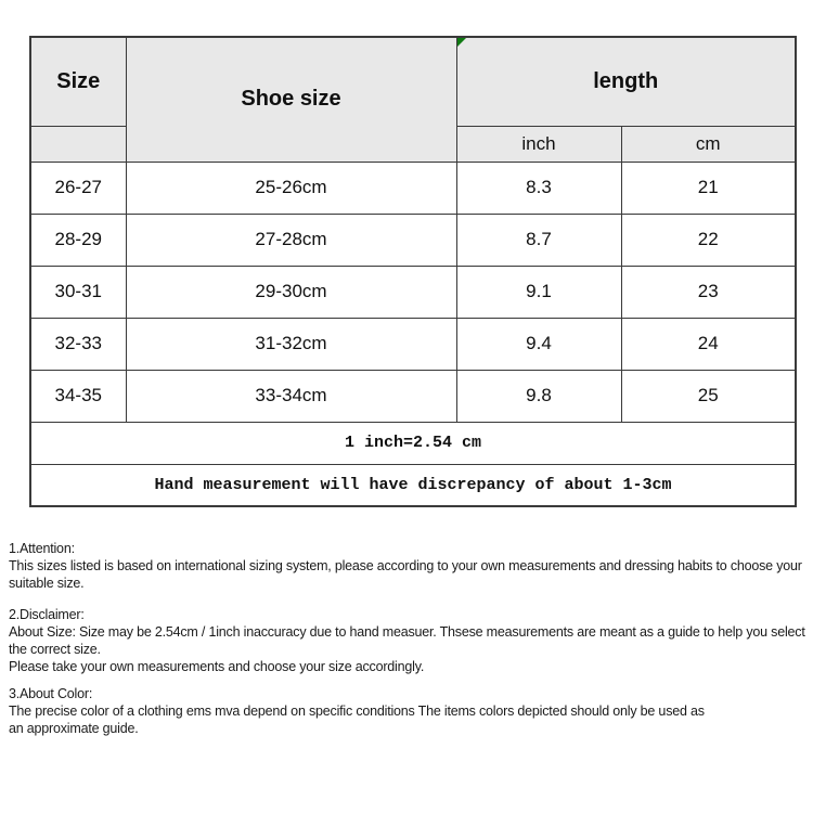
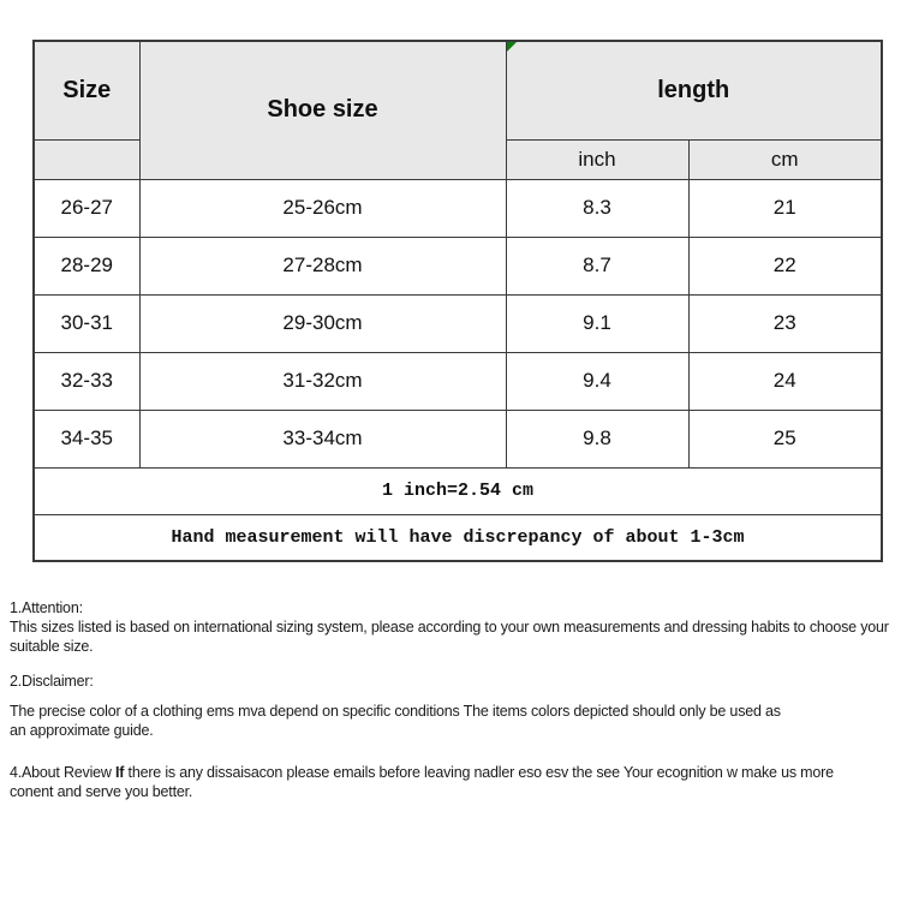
  Size	Shoe size	length
  	inch	cm
  26-27	25-26cm	8.3	21
  28-29	27-28cm	8.7	22
  30-31	29-30cm	9.1	23
  32-33	31-32cm	9.4	24
  34-35	33-34cm	9.8	25
  1 inch=2.54 cm
  Hand measurement will have discrepancy of about 1-3cm
  1.Attention:
  This sizes listed is based on international sizing system, please according to your own measurements and dressing habits to choose your suitable size.
  2.Disclaimer:
- About Size: Size may be 2.54cm / 1inch inaccuracy due to hand measuer. Thsese measurements are meant as a guide to help you select the correct size.
- Please take your own measurements and choose your size accordingly.
- 3.About Color:
  The precise color of a clothing ems mva depend on specific conditions The items colors depicted should only be used as
  an approximate guide.
+ 4.About Review If there is any dissaisacon please emails before leaving nadler eso esv the see Your ecognition w make us more
+ conent and serve you better.
